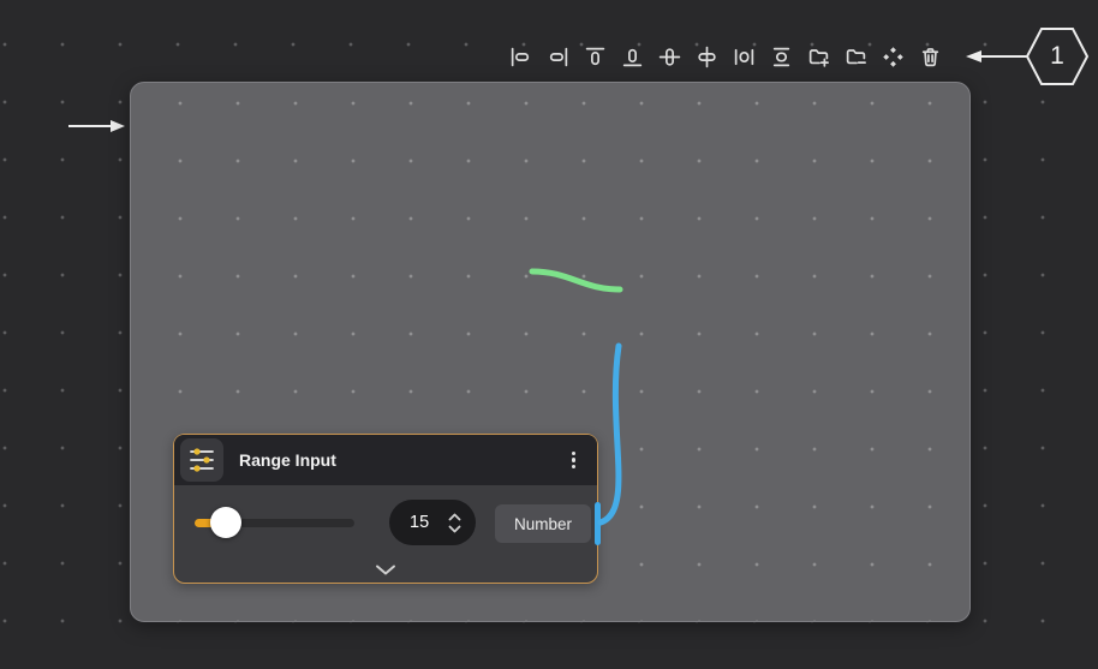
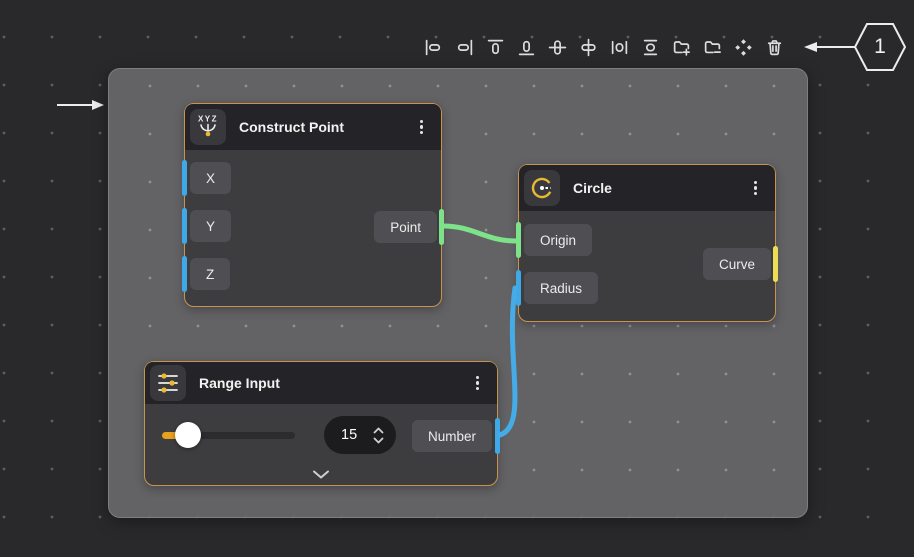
  1
+ XYZ
+ Construct Point
+ X
+ Y
+ Z
+ Point
+ Circle
+ Origin
+ Radius
+ Curve
  Range Input
  15
  Number
